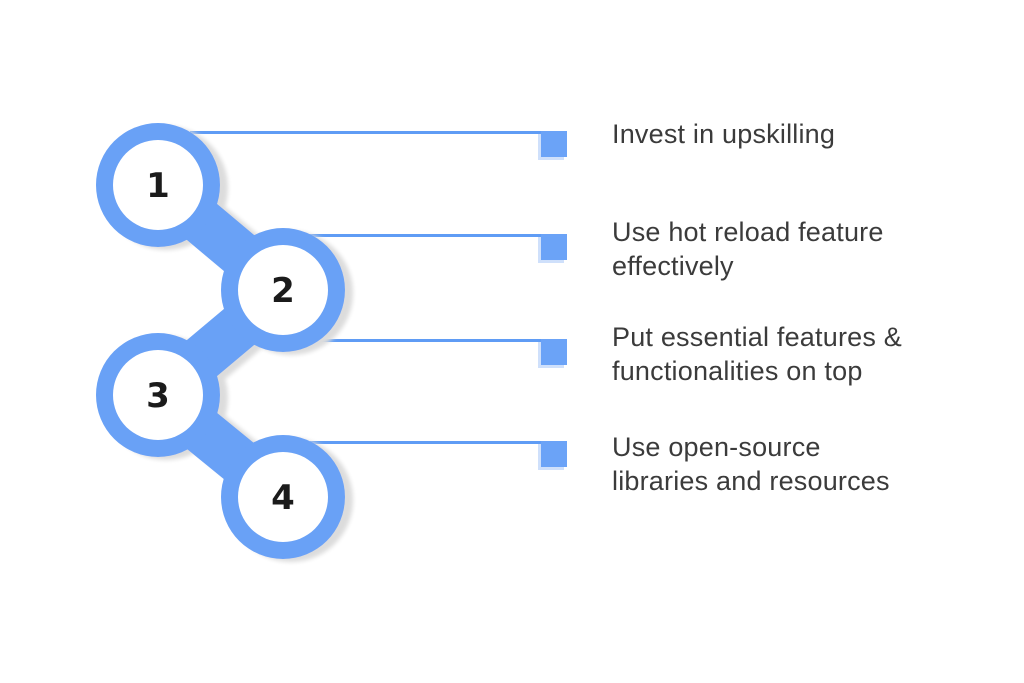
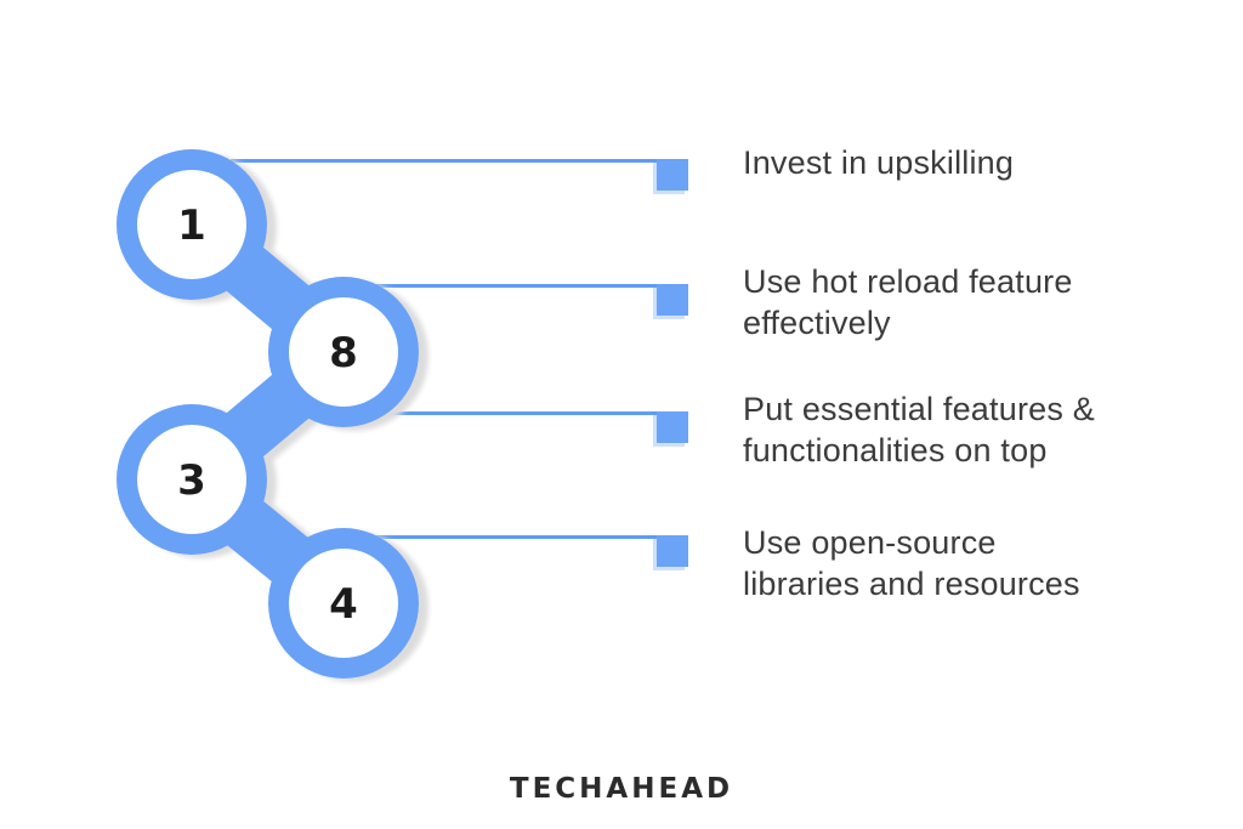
  1
- 2
+ 8
  3
  4
  Invest in upskilling
  Use hot reload feature
  effectively
  Put essential features &
  functionalities on top
  Use open-source
  libraries and resources
+ TECHAHEAD
